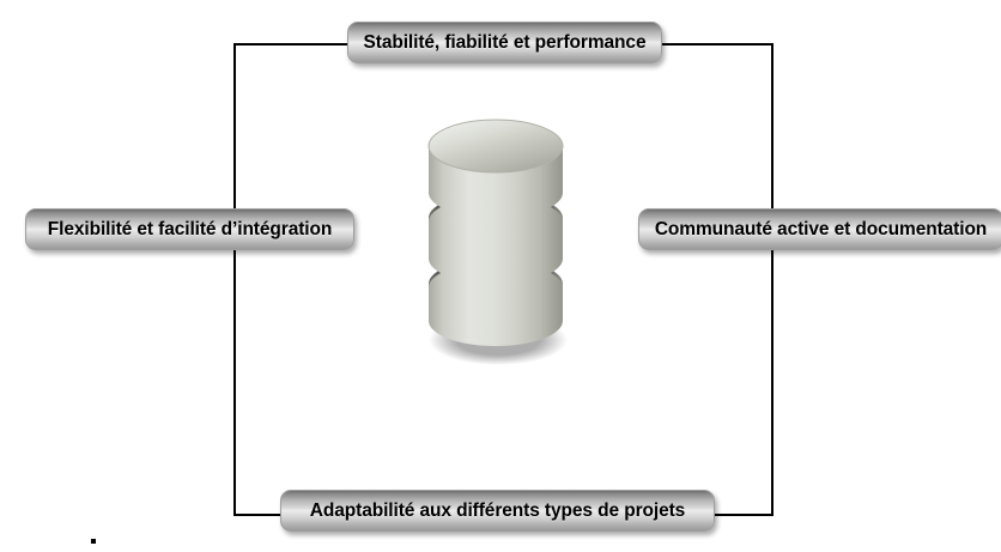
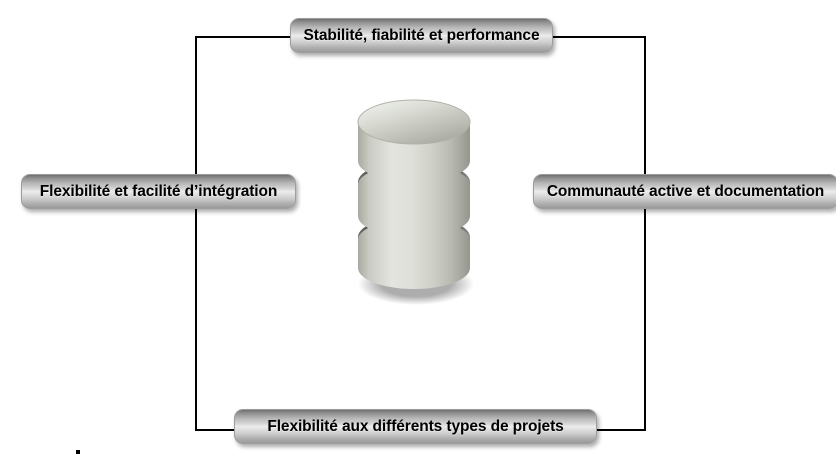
  Stabilité, fiabilité et performance
  Flexibilité et facilité d’intégration
  Communauté active et documentation
- Adaptabilité aux différents types de projets
+ Flexibilité aux différents types de projets
